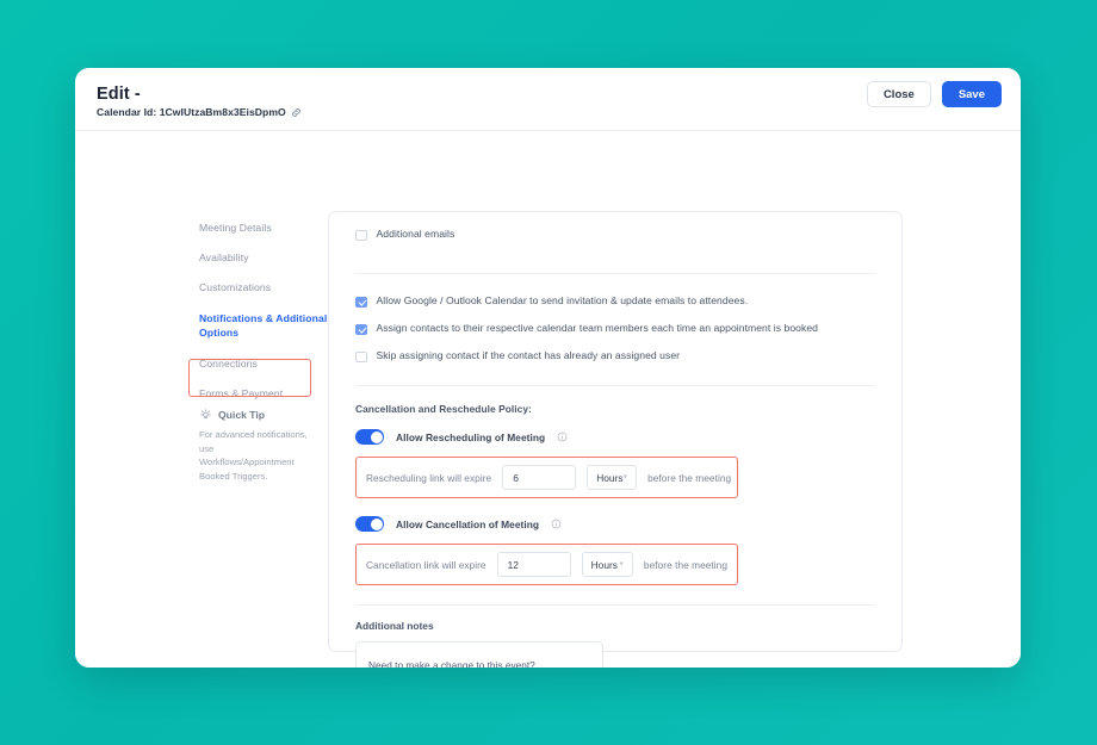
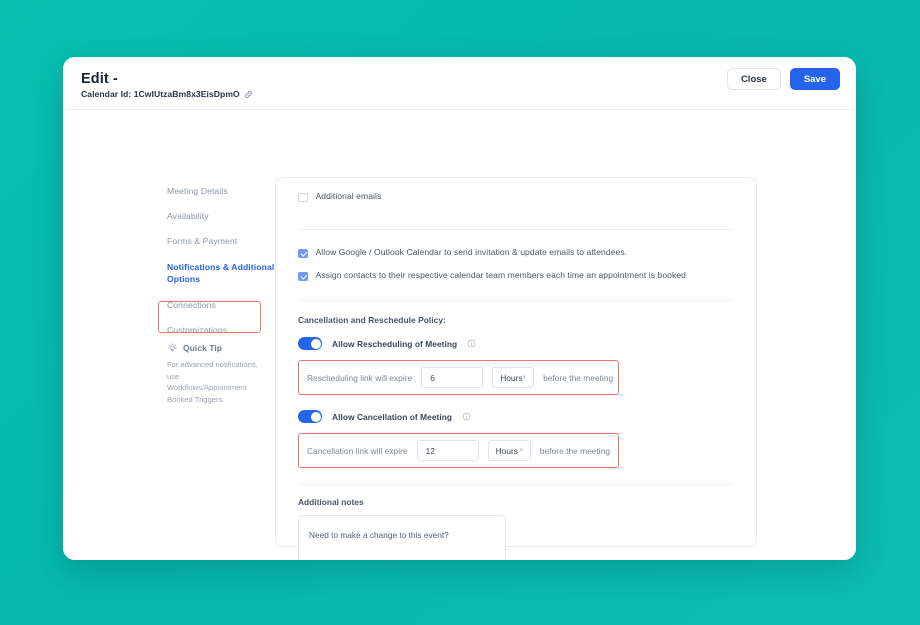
  Edit -
  Calendar Id: 1CwIUtzaBm8x3EisDpmO
  Close
  Save
  Meeting Details
  Availability
- Customizations
+ Forms & Payment
  Notifications & Additional Options
  Connections
- Forms & Payment
+ Customizations
  Quick Tip
  For advanced notifications, use Workflows/Appointment Booked Triggers.
  Additional emails
  Allow Google / Outlook Calendar to send invitation & update emails to attendees.
  Assign contacts to their respective calendar team members each time an appointment is booked
- Skip assigning contact if the contact has already an assigned user
  Cancellation and Reschedule Policy:
  Allow Rescheduling of Meeting
  Rescheduling link will expire
  6
  Hours
  before the meeting
  Allow Cancellation of Meeting
  Cancellation link will expire
  12
  Hours
  before the meeting
  Additional notes
  Need to make a change to this event?
